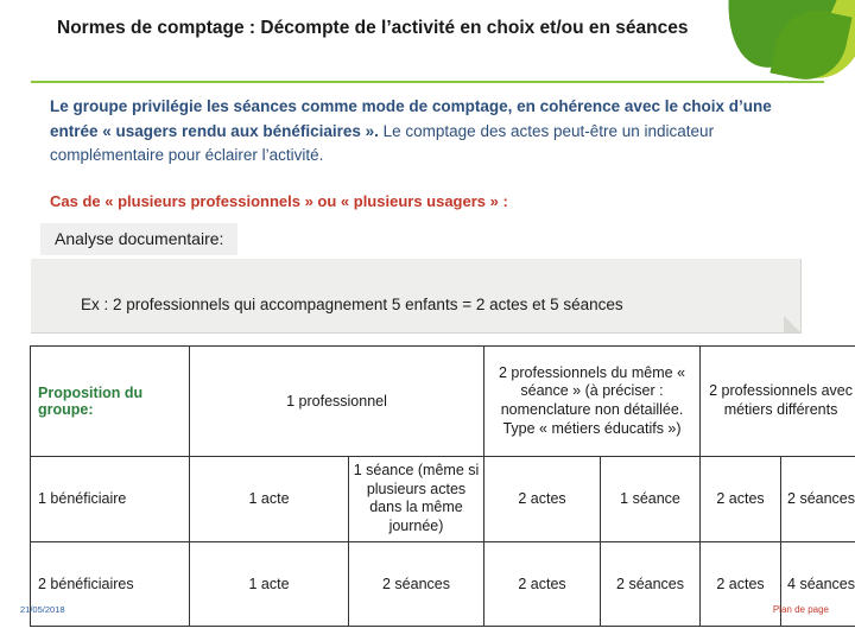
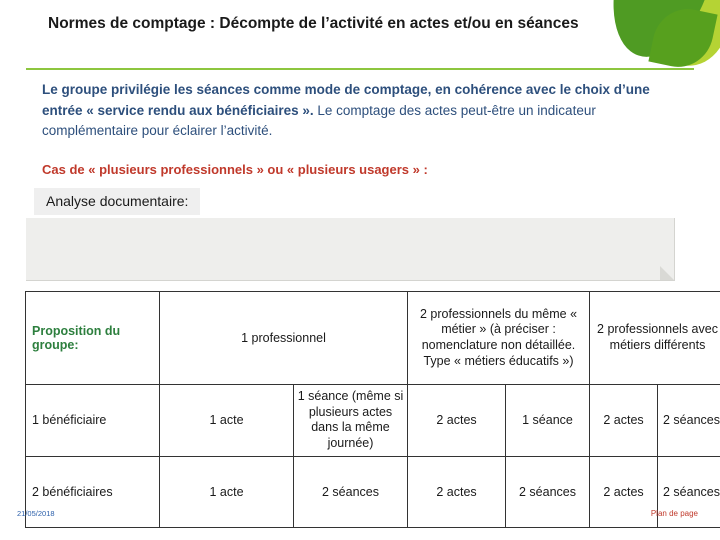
- Normes de comptage : Décompte de l’activité en choix et/ou en séances
+ Normes de comptage : Décompte de l’activité en actes et/ou en séances
- Le groupe privilégie les séances comme mode de comptage, en cohérence avec le choix d’une entrée « usagers rendu aux bénéficiaires ». Le comptage des actes peut-être un indicateur complémentaire pour éclairer l’activité.
+ Le groupe privilégie les séances comme mode de comptage, en cohérence avec le choix d’une entrée « service rendu aux bénéficiaires ». Le comptage des actes peut-être un indicateur complémentaire pour éclairer l’activité.
  Cas de « plusieurs professionnels » ou « plusieurs usagers » :
  Analyse documentaire:
- Ex : 2 professionnels qui accompagnement 5 enfants = 2 actes et 5 séances
- Proposition du groupe:	1 professionnel	2 professionnels du même « séance » (à préciser : nomenclature non détaillée. Type « métiers éducatifs »)	2 professionnels avec métiers différents
+ Proposition du groupe:	1 professionnel	2 professionnels du même « métier » (à préciser : nomenclature non détaillée. Type « métiers éducatifs »)	2 professionnels avec métiers différents
  1 bénéficiaire	1 acte	1 séance (même si plusieurs actes dans la même journée)	2 actes	1 séance	2 actes	2 séances
- 2 bénéficiaires	1 acte	2 séances	2 actes	2 séances	2 actes	4 séances
+ 2 bénéficiaires	1 acte	2 séances	2 actes	2 séances	2 actes	2 séances
  21/05/2018
  Plan de page
